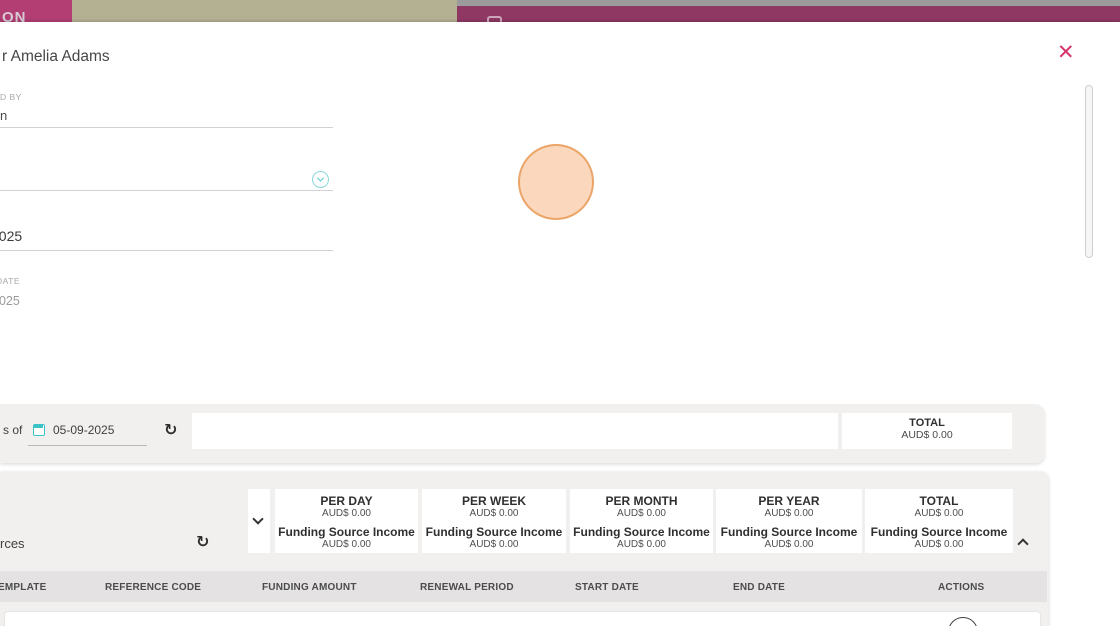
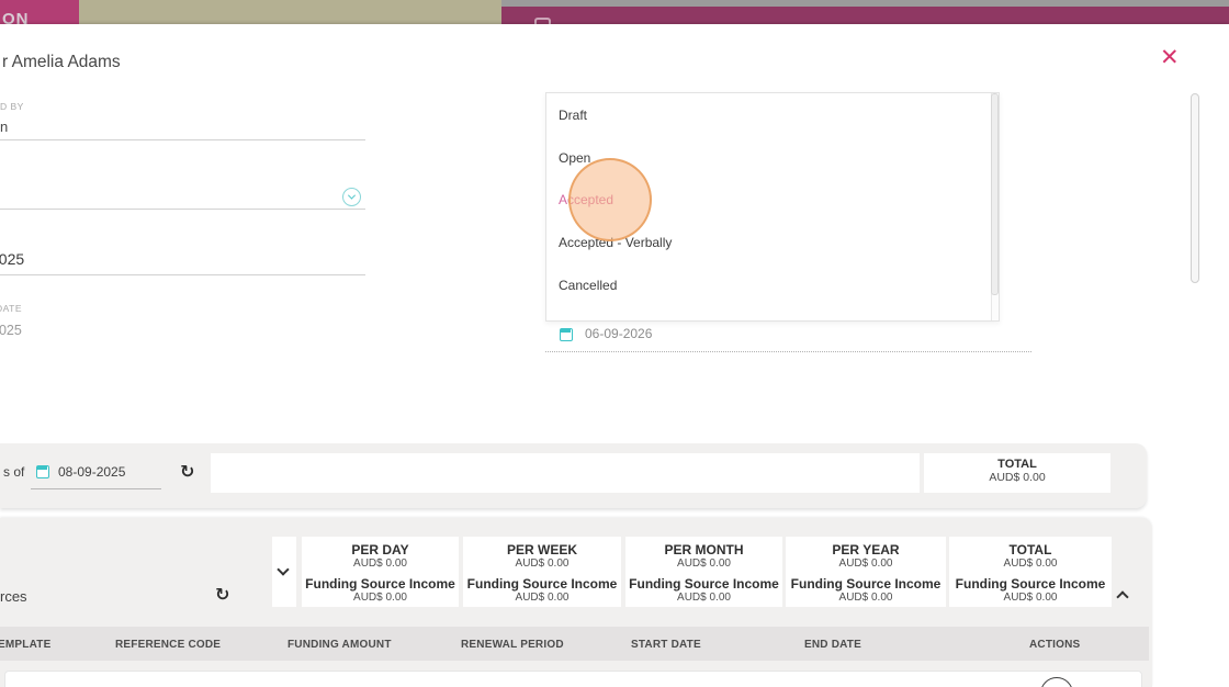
  ON
  r Amelia Adams
  ✕
  D BY
  n
  025
  ATE
  025
+ Draft
+ Open
+ Accepted
+ Accepted - Verbally
+ Cancelled
+ 06-09-2026
  s of
- 05-09-2025
+ 08-09-2025
  ↻
  TOTAL
  AUD$ 0.00
  rces
  ↻
  PER DAY
  AUD$ 0.00
  Funding Source Income
  AUD$ 0.00
  PER WEEK
  AUD$ 0.00
  Funding Source Income
  AUD$ 0.00
  PER MONTH
  AUD$ 0.00
  Funding Source Income
  AUD$ 0.00
  PER YEAR
  AUD$ 0.00
  Funding Source Income
  AUD$ 0.00
  TOTAL
  AUD$ 0.00
  Funding Source Income
  AUD$ 0.00
  EMPLATE
  REFERENCE CODE
  FUNDING AMOUNT
  RENEWAL PERIOD
  START DATE
  END DATE
  ACTIONS
